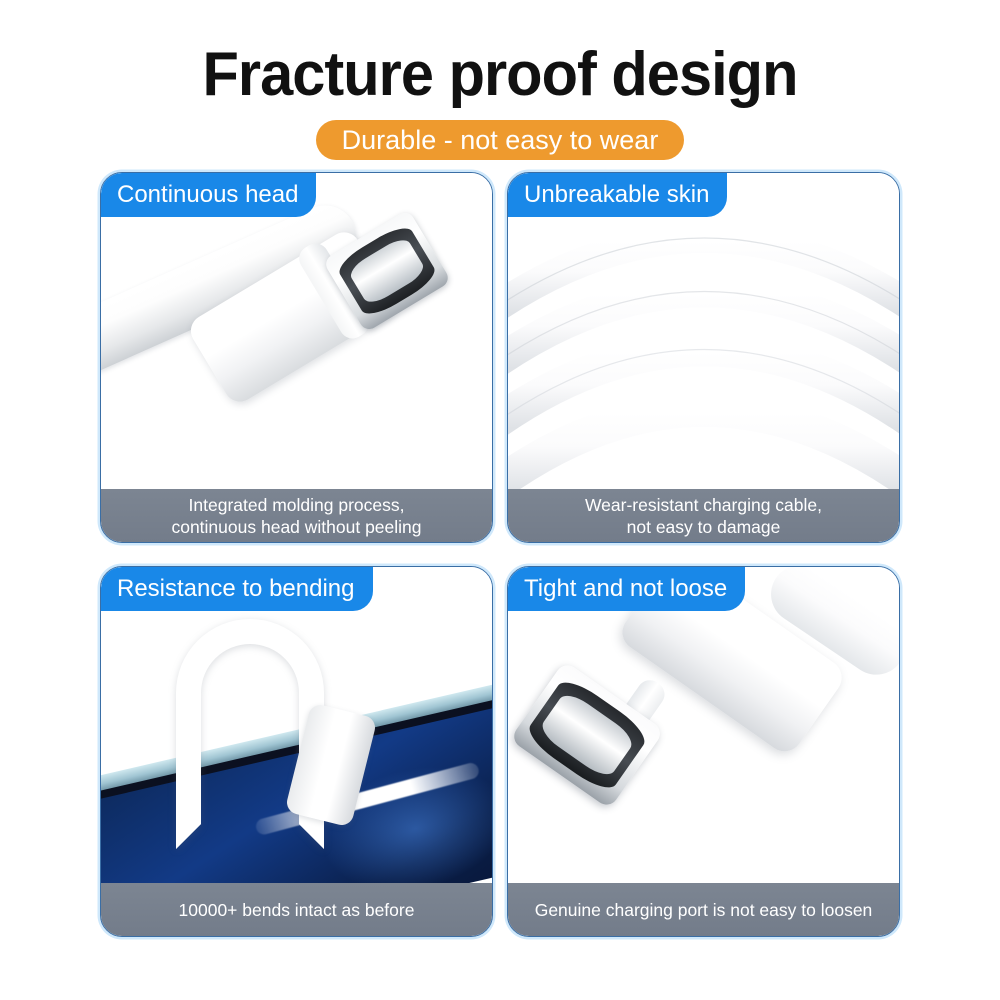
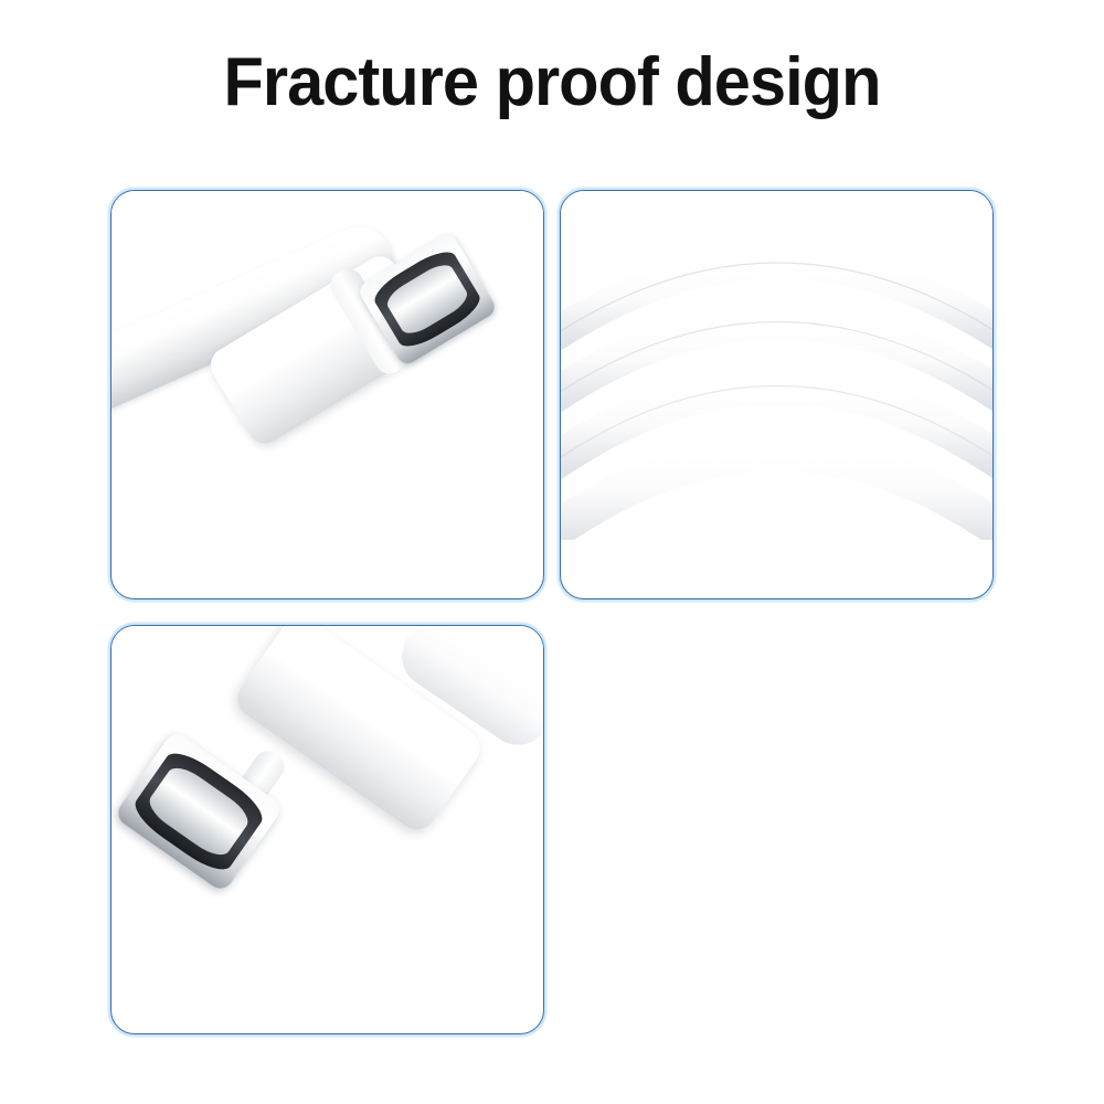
  Fracture proof design
- Durable - not easy to wear
- Continuous head
- Integrated molding process,
- continuous head without peeling
- Unbreakable skin
- Wear-resistant charging cable,
- not easy to damage
- Resistance to bending
- 10000+ bends intact as before
- Tight and not loose
- Genuine charging port is not easy to loosen
